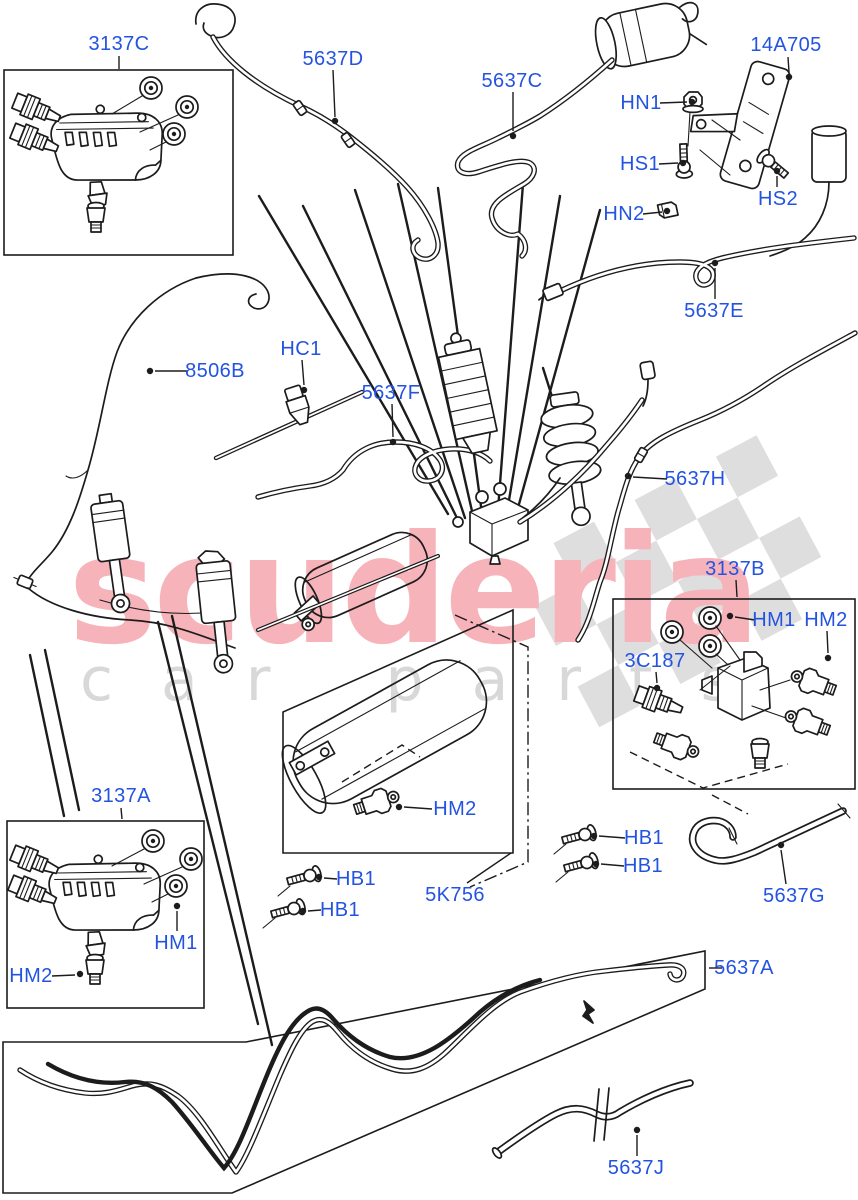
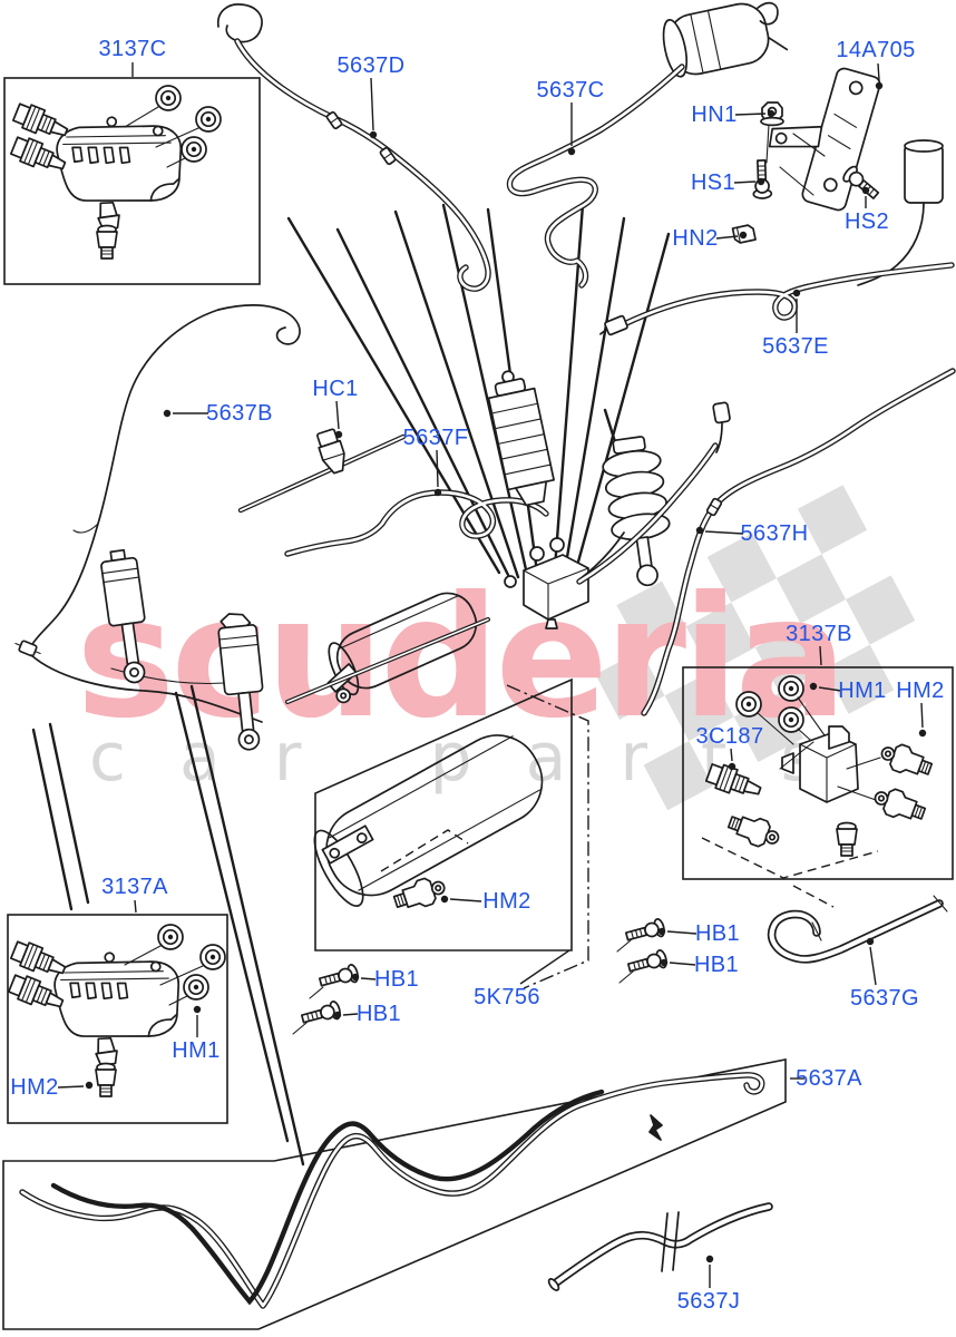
  scueria
  car part
  3137C
  5637D
  5637C
  14A705
  HN1
  HS1
  HS2
  HN2
  5637E
- 8506B
+ 5637B
  HC1
  5637F
  5637H
  3137B
  HM1
  HM2
  3C187
  3137A
  HM1
  HM2
  HM2
  HB1
  HB1
  HB1
  HB1
  5637G
  5K756
  5637A
  5637J
